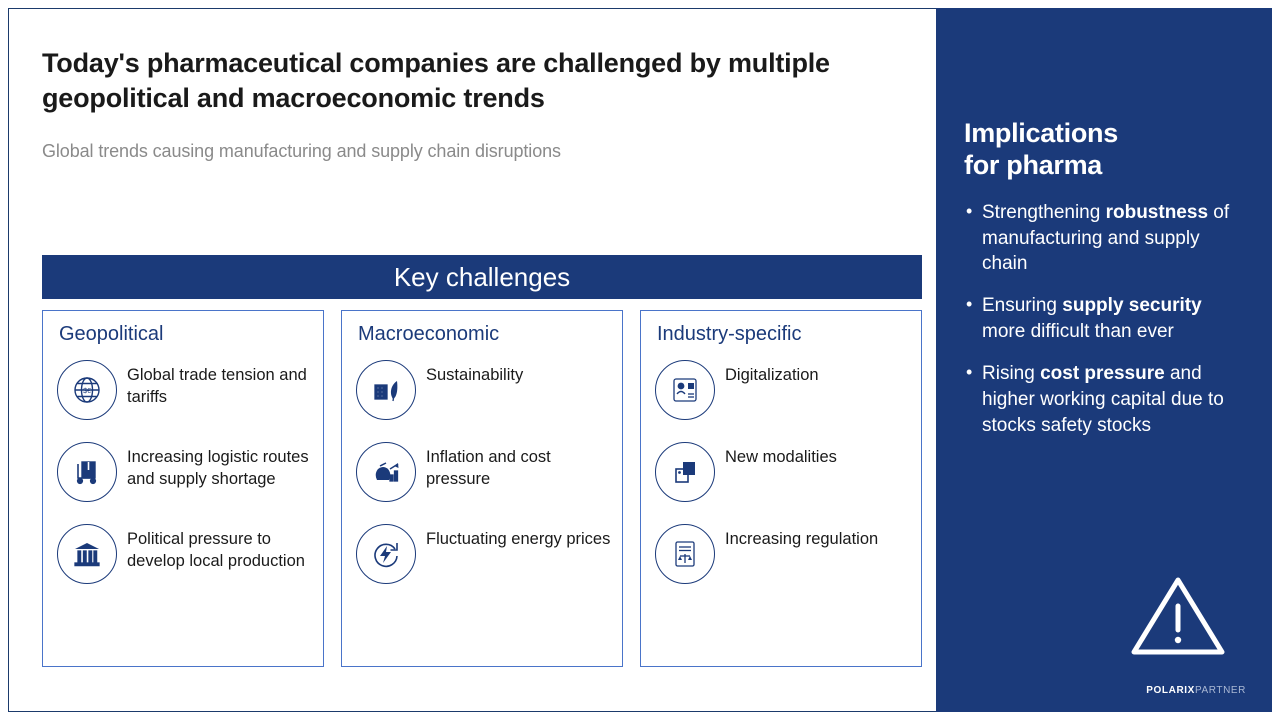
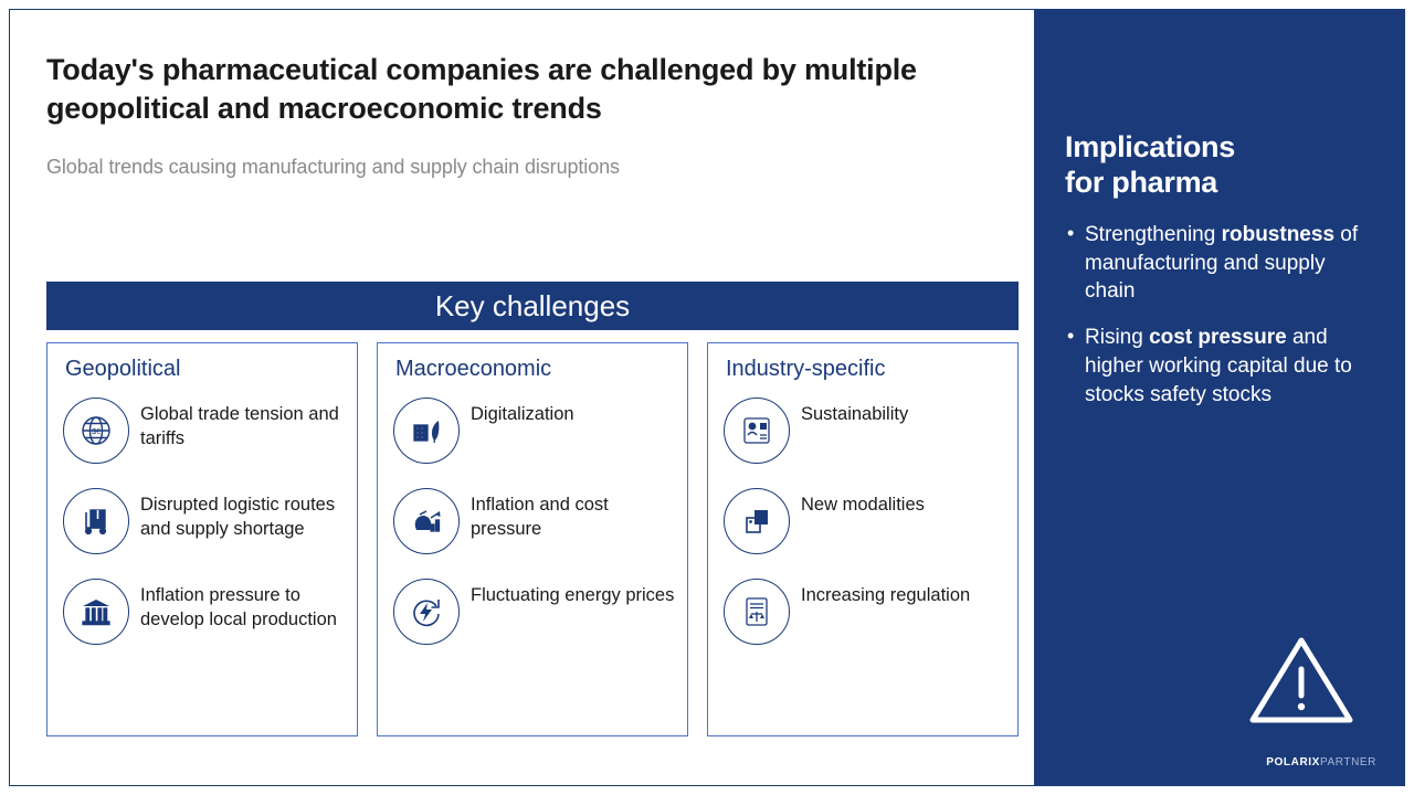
  Today's pharmaceutical companies are challenged by multiple geopolitical and macroeconomic trends
  Global trends causing manufacturing and supply chain disruptions
  Key challenges
  Geopolitical
  Global trade tension and tariffs
- Increasing logistic routes and supply shortage
+ Disrupted logistic routes and supply shortage
- Political pressure to develop local production
+ Inflation pressure to develop local production
  Macroeconomic
- Sustainability
+ Digitalization
  Inflation and cost pressure
  Fluctuating energy prices
  Industry-specific
- Digitalization
+ Sustainability
  New modalities
  Increasing regulation
  Implications
  for pharma
  Strengthening robustness of manufacturing and supply chain
- Ensuring supply security more difficult than ever
  Rising cost pressure and higher working capital due to stocks safety stocks
  POLARIXPARTNER
